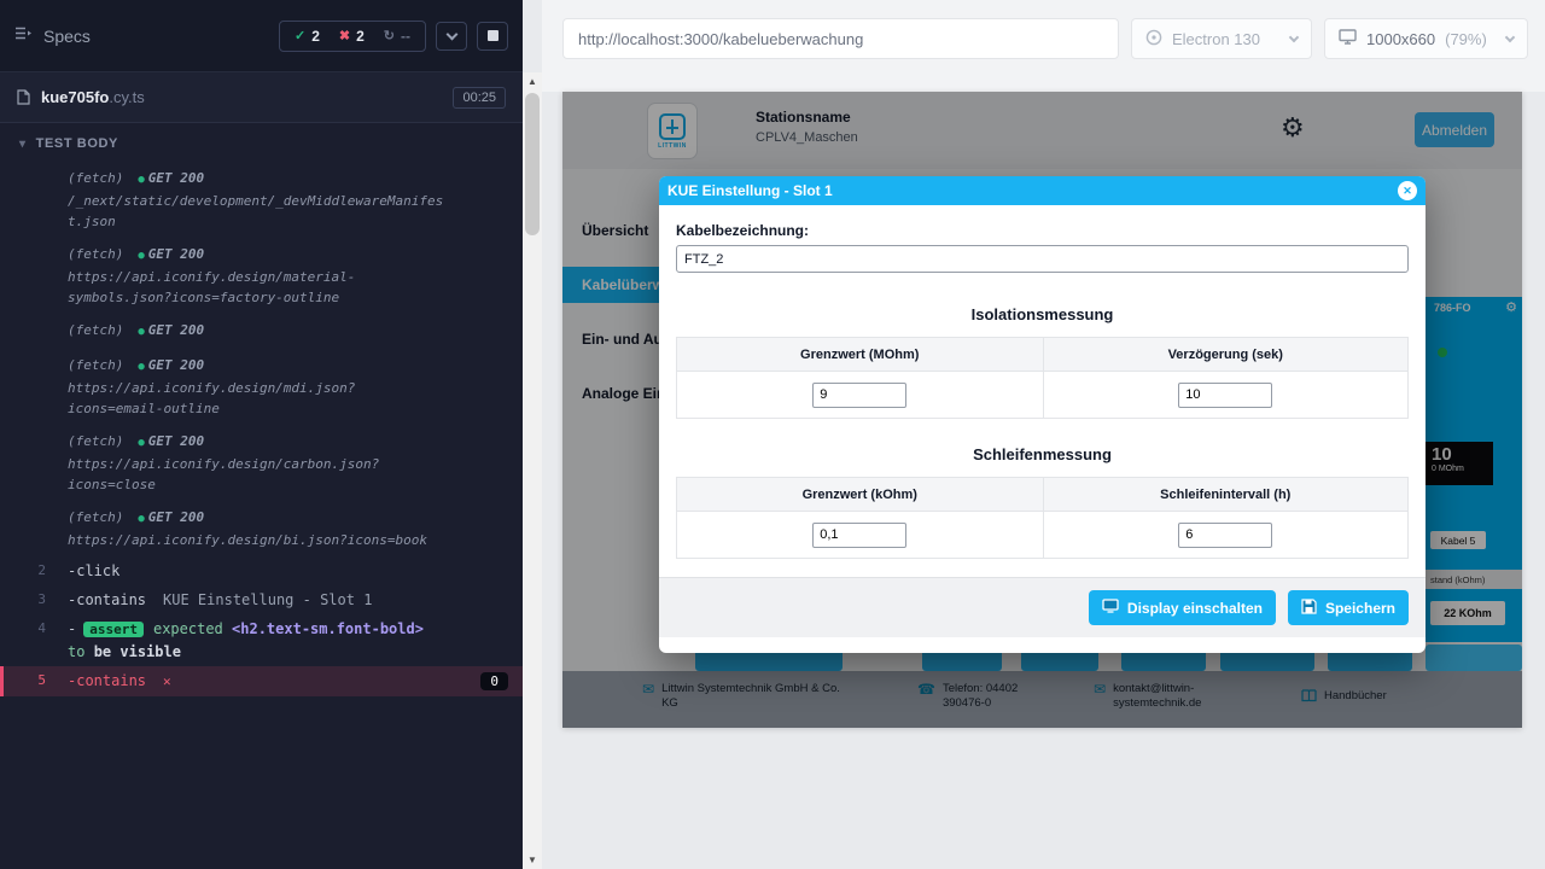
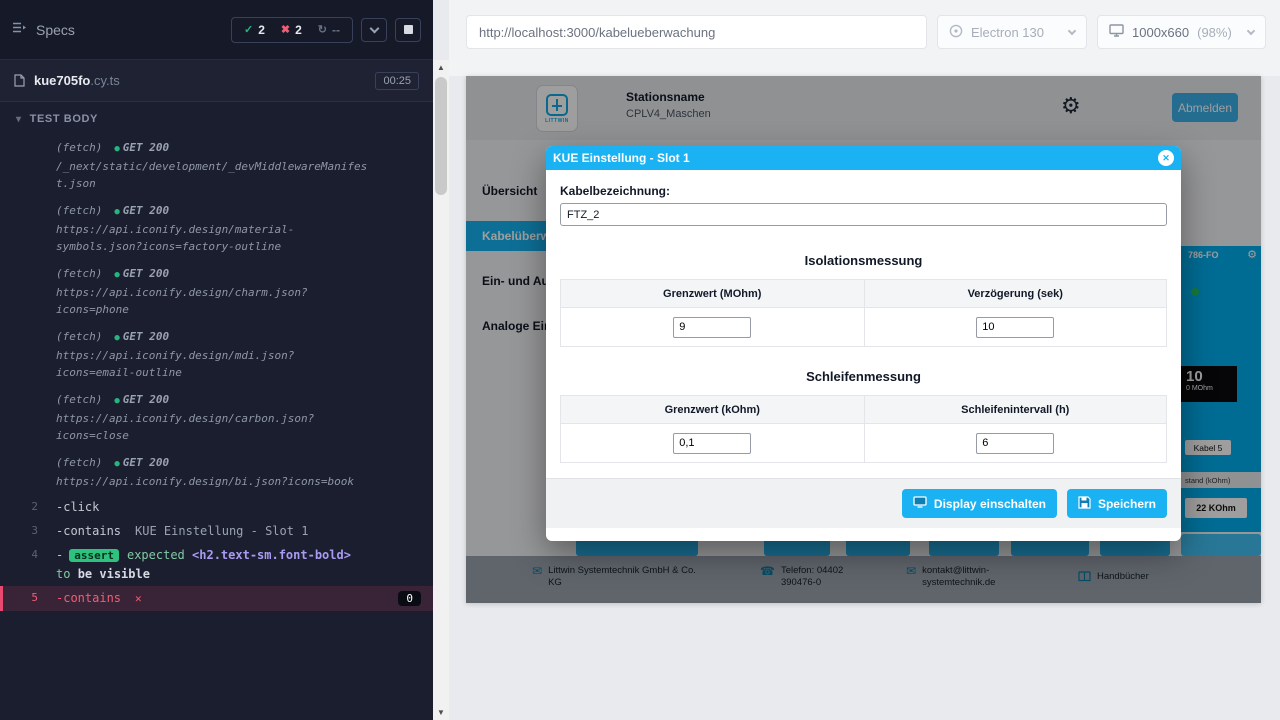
  Specs
  ✓
  2
  ✖
  2
  ↻
  --
  kue705fo.cy.ts
  00:25
  ▾
  TEST BODY
  (fetch) ● GET 200
  /_next/static/development/_devMiddlewareManifest.json
  (fetch) ● GET 200
  https://api.iconify.design/material-symbols.json?icons=factory-outline
  (fetch) ● GET 200
+ https://api.iconify.design/charm.json?icons=phone
  (fetch) ● GET 200
  https://api.iconify.design/mdi.json?icons=email-outline
  (fetch) ● GET 200
  https://api.iconify.design/carbon.json?icons=close
  (fetch) ● GET 200
  https://api.iconify.design/bi.json?icons=book
  2
  -click
  3
  -contains KUE Einstellung - Slot 1
  4
  - assert expected <h2.text-sm.font-bold> to be visible
  5
  -contains ✕
  0
  ▲
  ▼
  http://localhost:3000/kabelueberwachung
  Electron 130
  1000x660
- (79%)
+ (98%)
  Stationsname
  CPLV4_Maschen
  ⚙
  Abmelden
  Übersicht
  786-FO
  ⚙
  10
  Kabel 5
  stand (kOhm)
  22 KOhm
  ✉
  Littwin Systemtechnik GmbH & Co. KG
  ☎
  Telefon: 04402 390476-0
  ✉
  kontakt@littwin-systemtechnik.de
  Handbücher
  KUE Einstellung - Slot 1
  ✕
  Kabelbezeichnung:
  FTZ_2
  Isolationsmessung
  Grenzwert (MOhm)
  Verzögerung (sek)
  9
  10
  Schleifenmessung
  Grenzwert (kOhm)
  Schleifenintervall (h)
  0,1
  6
  Display einschalten
  Speichern
